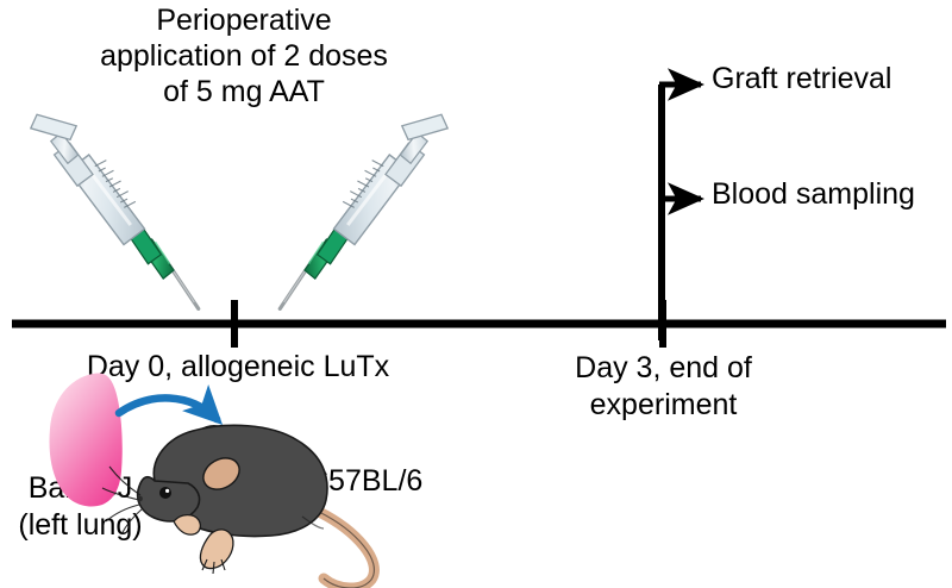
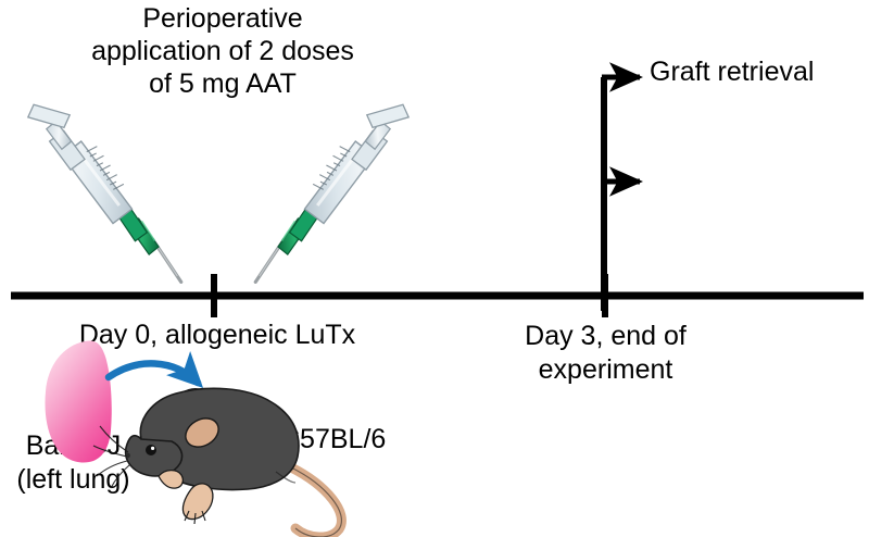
  Perioperative
  application of 2 doses
  of 5 mg AAT
  Graft retrieval
- Blood sampling
  Day 0, allogeneic LuTx
  Day 3, end of
  experiment
  (left lung)
  57BL/6
